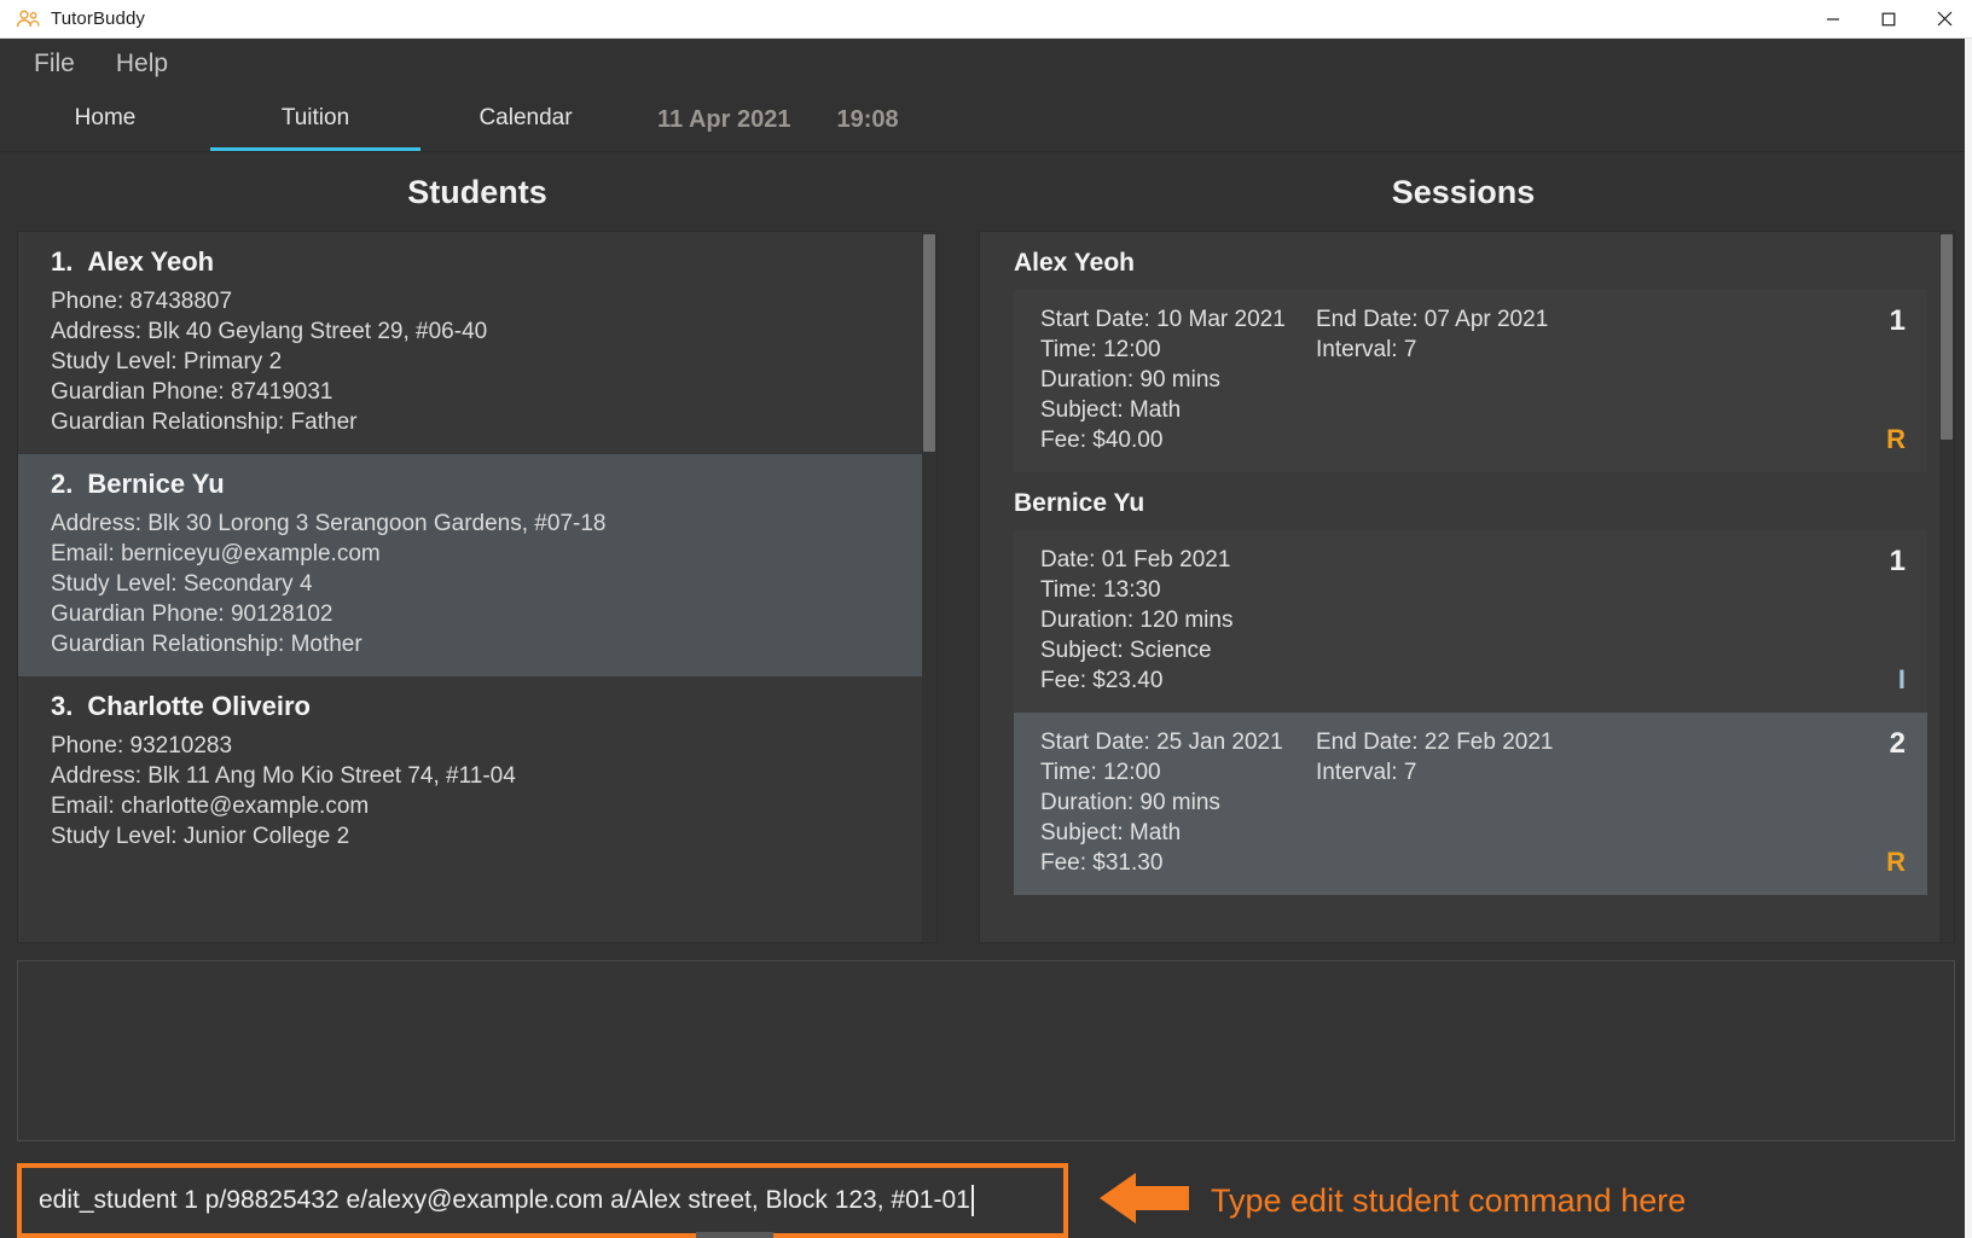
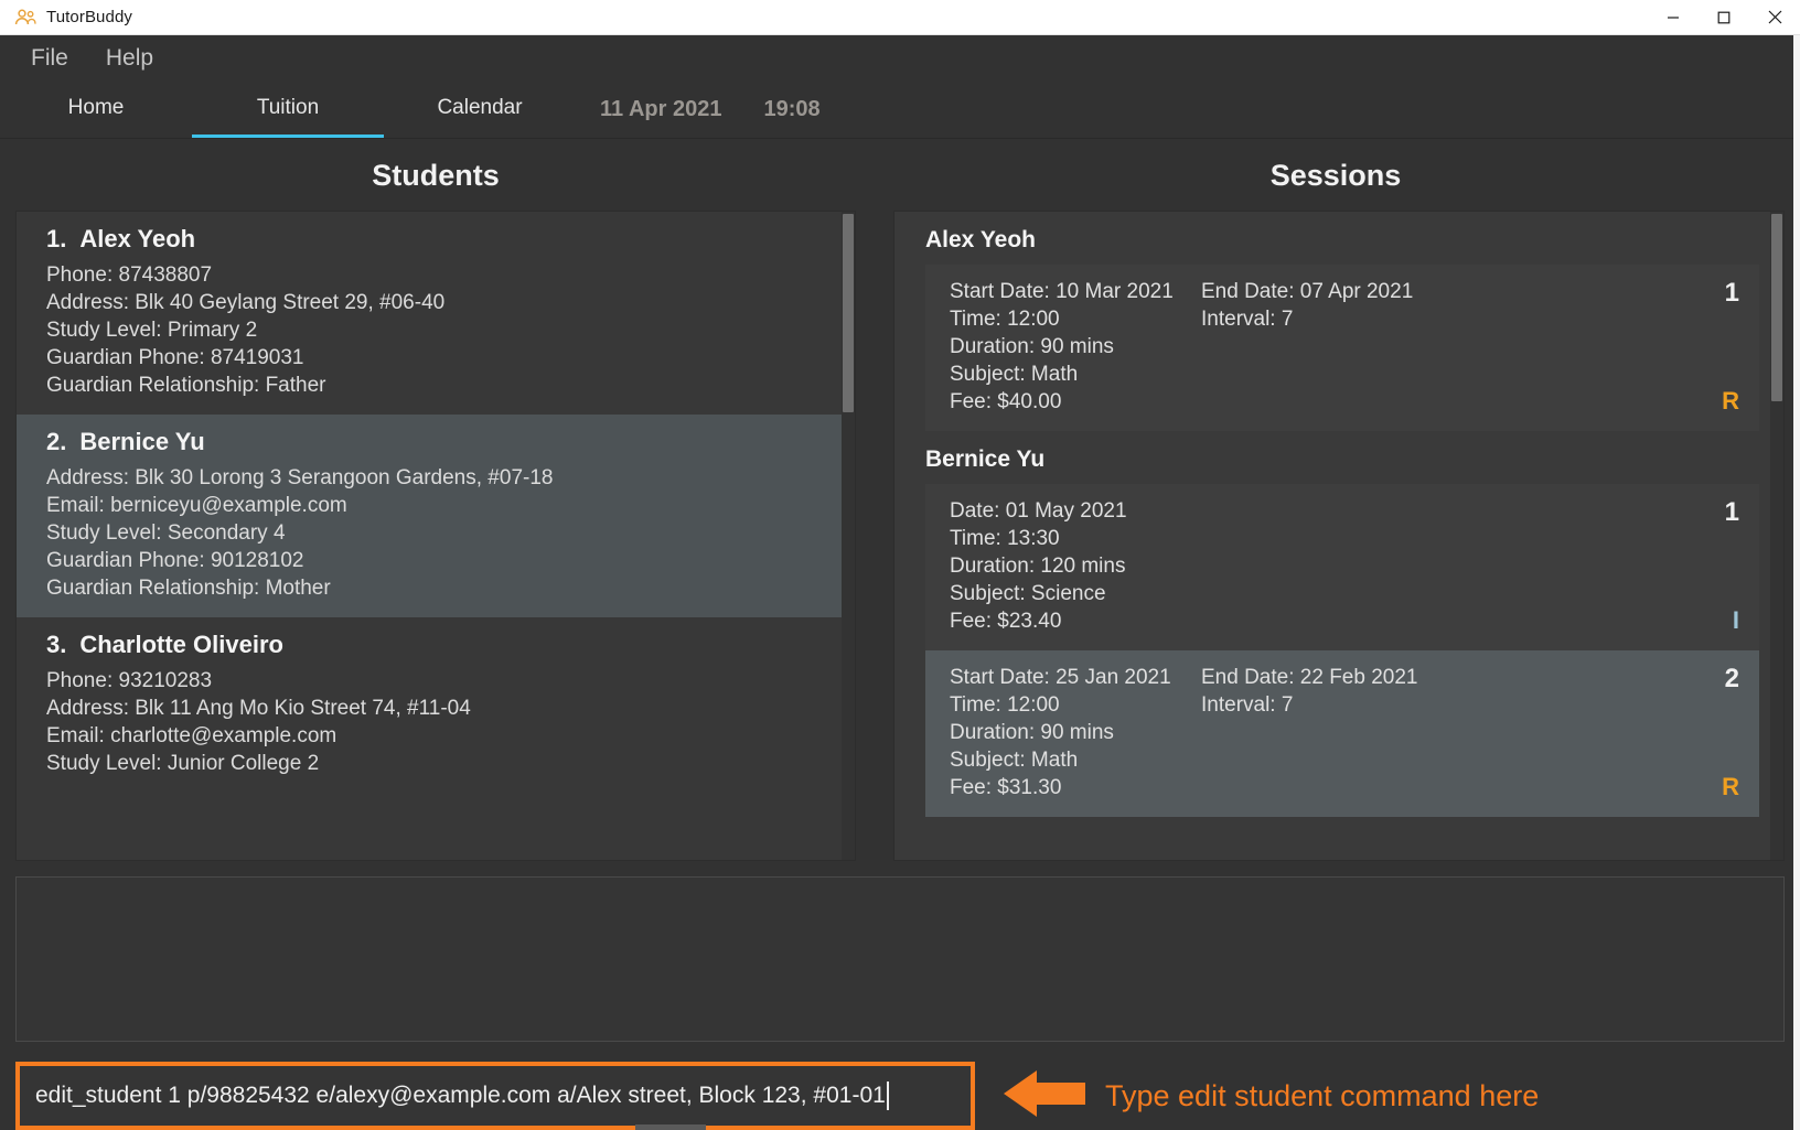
  TutorBuddy
  File
  Help
  Home
  Tuition
  Calendar
  11 Apr 2021
  19:08
  Students
  1.
  Alex Yeoh
  Phone: 87438807
  Address: Blk 40 Geylang Street 29, #06-40
  Study Level: Primary 2
  Guardian Phone: 87419031
  Guardian Relationship: Father
  2.
  Bernice Yu
  Address: Blk 30 Lorong 3 Serangoon Gardens, #07-18
  Email: berniceyu@example.com
  Study Level: Secondary 4
  Guardian Phone: 90128102
  Guardian Relationship: Mother
  3.
  Charlotte Oliveiro
  Phone: 93210283
  Address: Blk 11 Ang Mo Kio Street 74, #11-04
  Email: charlotte@example.com
  Study Level: Junior College 2
  Sessions
  Alex Yeoh
  Start Date: 10 Mar 2021
  Time: 12:00
  Duration: 90 mins
  Subject: Math
  Fee: $40.00
  End Date: 07 Apr 2021
  Interval: 7
  1
  R
  Bernice Yu
- Date: 01 Feb 2021
+ Date: 01 May 2021
  Time: 13:30
  Duration: 120 mins
  Subject: Science
  Fee: $23.40
  1
  I
  Start Date: 25 Jan 2021
  Time: 12:00
  Duration: 90 mins
  Subject: Math
  Fee: $31.30
  End Date: 22 Feb 2021
  Interval: 7
  2
  R
  edit_student 1 p/98825432 e/alexy@example.com a/Alex street, Block 123, #01-01
  Type edit student command here
